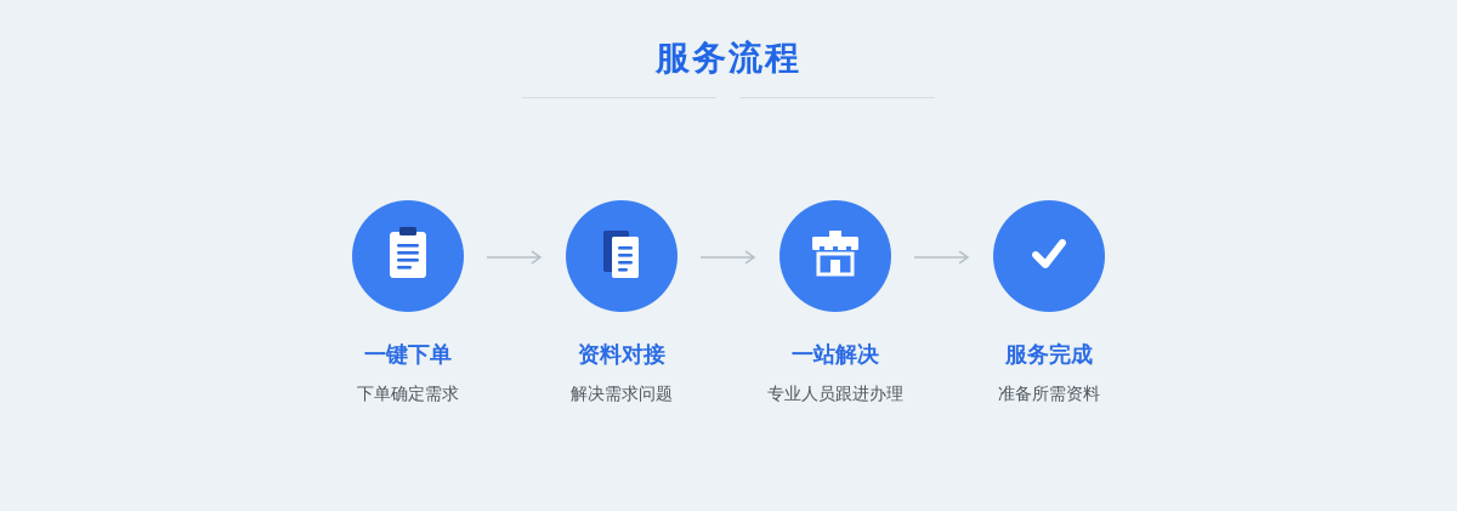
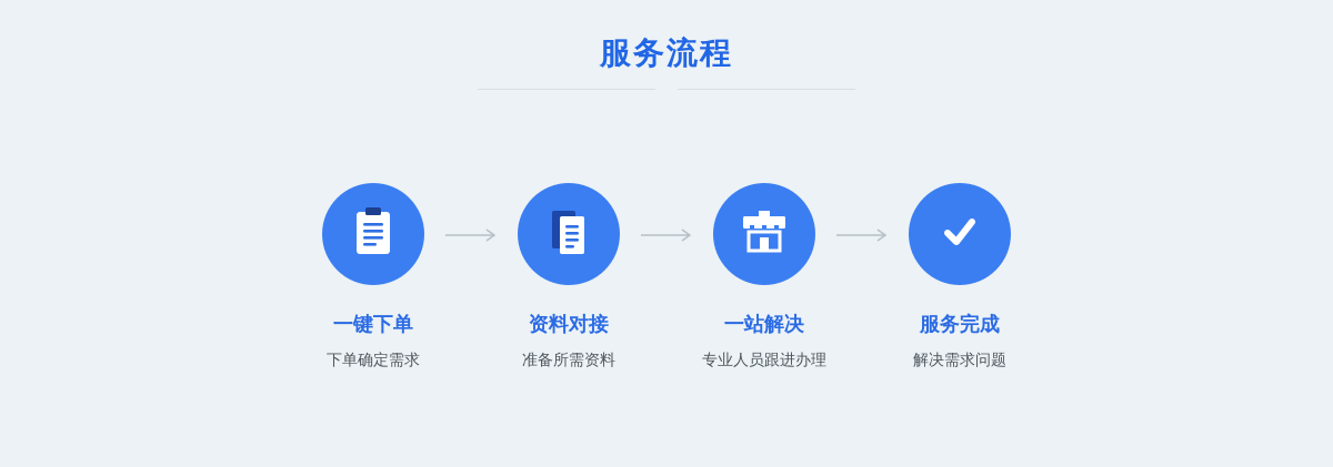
  服务流程
  一键下单
  下单确定需求
  资料对接
- 解决需求问题
+ 准备所需资料
  一站解决
  专业人员跟进办理
  服务完成
- 准备所需资料
+ 解决需求问题
